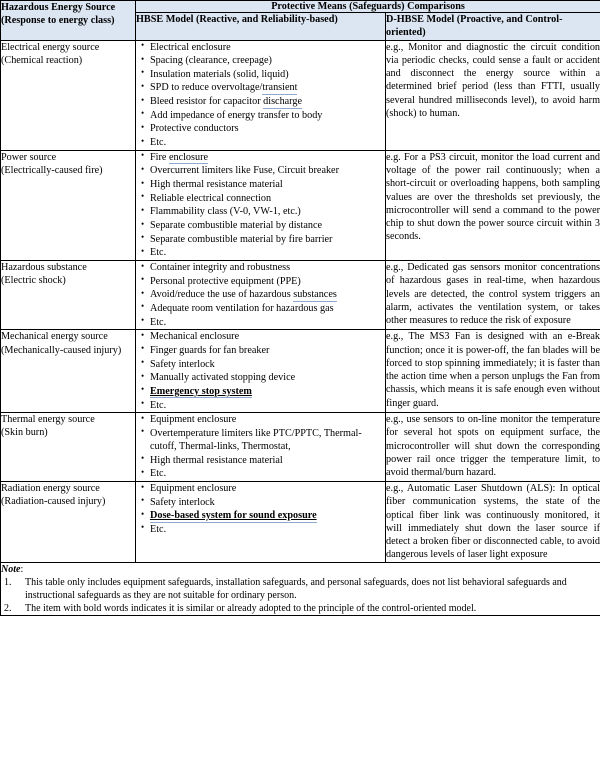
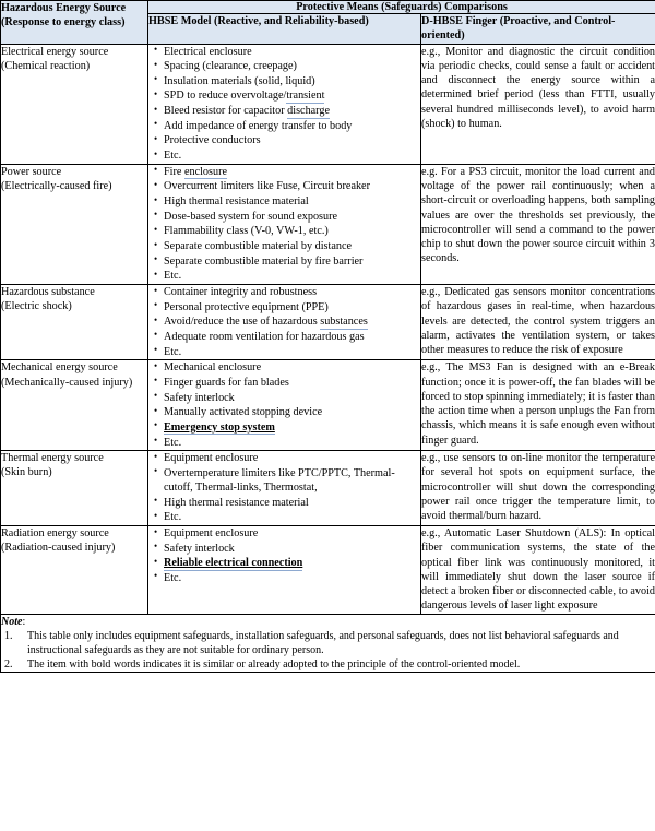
  Hazardous Energy Source (Response to energy class)	Protective Means (Safeguards) Comparisons
- HBSE Model (Reactive, and Reliability-based)	D-HBSE Model (Proactive, and Control-oriented)
+ HBSE Model (Reactive, and Reliability-based)	D-HBSE Finger (Proactive, and Control-oriented)
  Electrical energy source(Chemical reaction)	Electrical enclosureSpacing (clearance, creepage)Insulation materials (solid, liquid)SPD to reduce overvoltage/transientBleed resistor for capacitor dischargeAdd impedance of energy transfer to bodyProtective conductorsEtc.	e.g., Monitor and diagnostic the circuit condition via periodic checks, could sense a fault or accident and disconnect the energy source within a determined brief period (less than FTTI, usually several hundred milliseconds level), to avoid harm (shock) to human.
- Power source(Electrically-caused fire)	Fire enclosureOvercurrent limiters like Fuse, Circuit breakerHigh thermal resistance materialReliable electrical connectionFlammability class (V-0, VW-1, etc.)Separate combustible material by distanceSeparate combustible material by fire barrierEtc.	e.g. For a PS3 circuit, monitor the load current and voltage of the power rail continuously; when a short-circuit or overloading happens, both sampling values are over the thresholds set previously, the microcontroller will send a command to the power chip to shut down the power source circuit within 3 seconds.
+ Power source(Electrically-caused fire)	Fire enclosureOvercurrent limiters like Fuse, Circuit breakerHigh thermal resistance materialDose-based system for sound exposureFlammability class (V-0, VW-1, etc.)Separate combustible material by distanceSeparate combustible material by fire barrierEtc.	e.g. For a PS3 circuit, monitor the load current and voltage of the power rail continuously; when a short-circuit or overloading happens, both sampling values are over the thresholds set previously, the microcontroller will send a command to the power chip to shut down the power source circuit within 3 seconds.
  Hazardous substance(Electric shock)	Container integrity and robustnessPersonal protective equipment (PPE)Avoid/reduce the use of hazardous substancesAdequate room ventilation for hazardous gasEtc.	e.g., Dedicated gas sensors monitor concentrations of hazardous gases in real-time, when hazardous levels are detected, the control system triggers an alarm, activates the ventilation system, or takes other measures to reduce the risk of exposure
- Mechanical energy source (Mechanically-caused injury)	Mechanical enclosureFinger guards for fan breakerSafety interlockManually activated stopping deviceEmergency stop systemEtc.	e.g., The MS3 Fan is designed with an e-Break function; once it is power-off, the fan blades will be forced to stop spinning immediately; it is faster than the action time when a person unplugs the Fan from chassis, which means it is safe enough even without finger guard.
+ Mechanical energy source (Mechanically-caused injury)	Mechanical enclosureFinger guards for fan bladesSafety interlockManually activated stopping deviceEmergency stop systemEtc.	e.g., The MS3 Fan is designed with an e-Break function; once it is power-off, the fan blades will be forced to stop spinning immediately; it is faster than the action time when a person unplugs the Fan from chassis, which means it is safe enough even without finger guard.
  Thermal energy source(Skin burn)	Equipment enclosureOvertemperature limiters like PTC/PPTC, Thermal-cutoff, Thermal-links, Thermostat,High thermal resistance materialEtc.	e.g., use sensors to on-line monitor the temperature for several hot spots on equipment surface, the microcontroller will shut down the corresponding power rail once trigger the temperature limit, to avoid thermal/burn hazard.
- Radiation energy source (Radiation-caused injury)	Equipment enclosureSafety interlockDose-based system for sound exposureEtc.	e.g., Automatic Laser Shutdown (ALS): In optical fiber communication systems, the state of the optical fiber link was continuously monitored, it will immediately shut down the laser source if detect a broken fiber or disconnected cable, to avoid dangerous levels of laser light exposure
+ Radiation energy source (Radiation-caused injury)	Equipment enclosureSafety interlockReliable electrical connectionEtc.	e.g., Automatic Laser Shutdown (ALS): In optical fiber communication systems, the state of the optical fiber link was continuously monitored, it will immediately shut down the laser source if detect a broken fiber or disconnected cable, to avoid dangerous levels of laser light exposure
  Note: 1. This table only includes equipment safeguards, installation safeguards, and personal safeguards, does not list behavioral safeguards and instructional safeguards as they are not suitable for ordinary person.2. The item with bold words indicates it is similar or already adopted to the principle of the control-oriented model.
